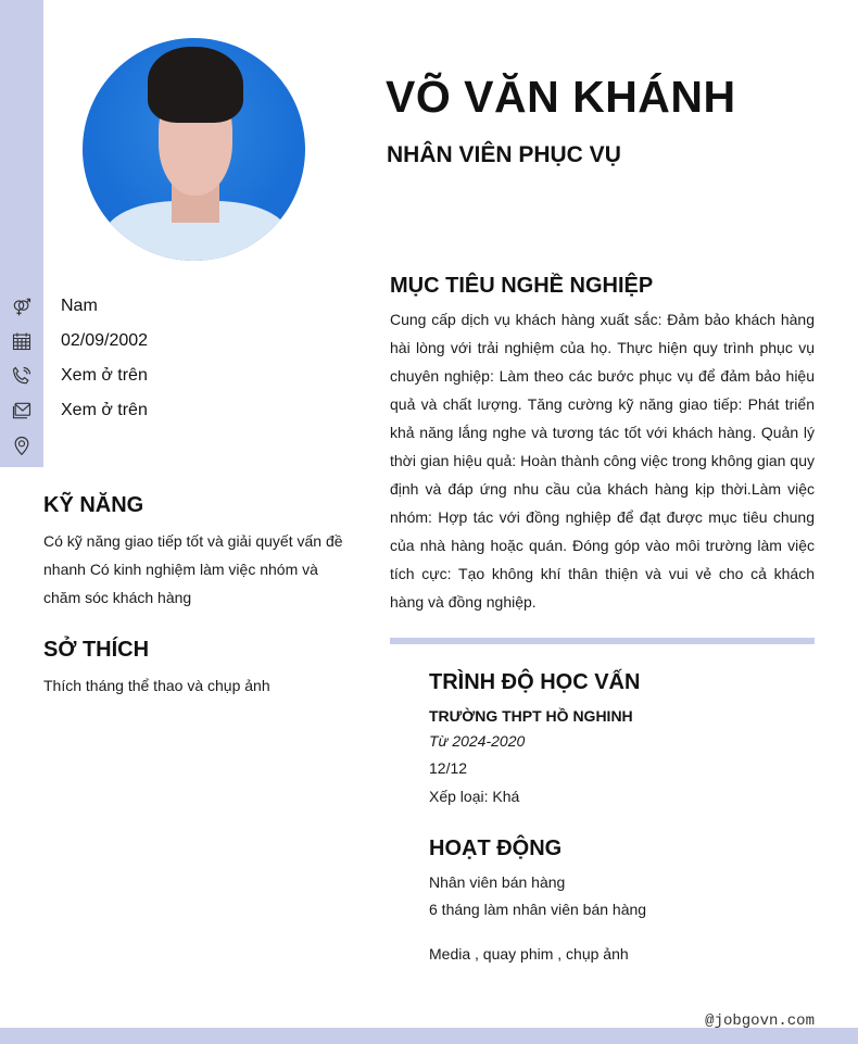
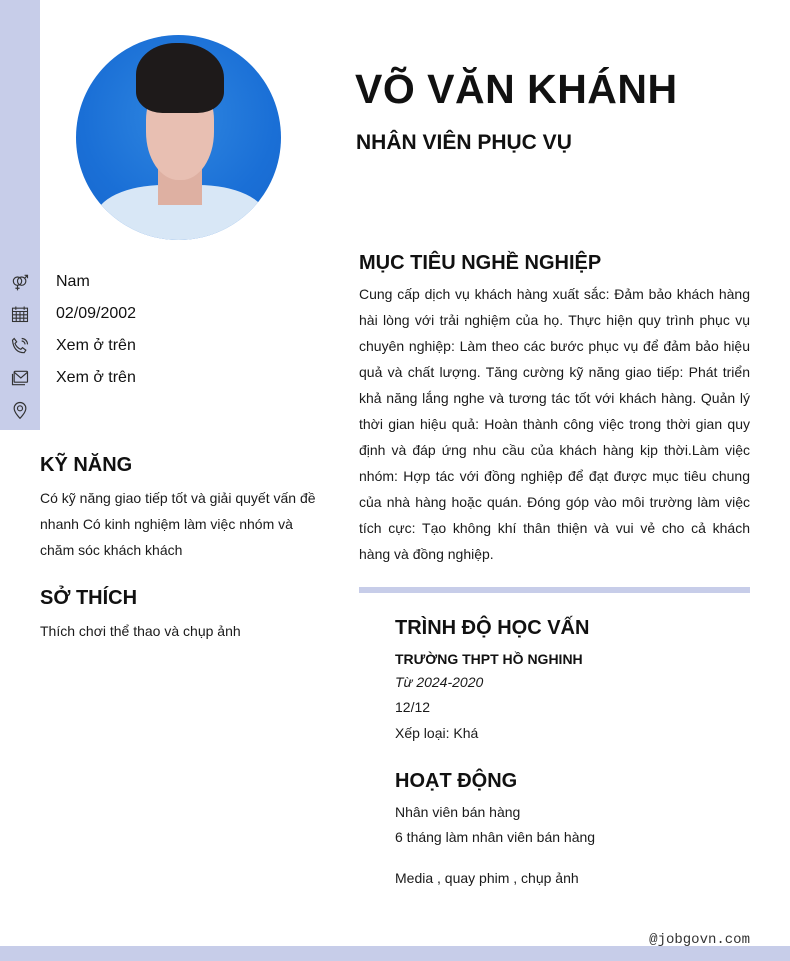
  VÕ VĂN KHÁNH
  NHÂN VIÊN PHỤC VỤ
  Nam
  02/09/2002
  Xem ở trên
  Xem ở trên
  KỸ NĂNG
- Có kỹ năng giao tiếp tốt và giải quyết vấn đề nhanh Có kinh nghiệm làm việc nhóm và chăm sóc khách hàng
+ Có kỹ năng giao tiếp tốt và giải quyết vấn đề nhanh Có kinh nghiệm làm việc nhóm và chăm sóc khách khách
  SỞ THÍCH
- Thích tháng thể thao và chụp ảnh
+ Thích chơi thể thao và chụp ảnh
  MỤC TIÊU NGHỀ NGHIỆP
- Cung cấp dịch vụ khách hàng xuất sắc: Đảm bảo khách hàng hài lòng với trải nghiệm của họ. Thực hiện quy trình phục vụ chuyên nghiệp: Làm theo các bước phục vụ để đảm bảo hiệu quả và chất lượng. Tăng cường kỹ năng giao tiếp: Phát triển khả năng lắng nghe và tương tác tốt với khách hàng. Quản lý thời gian hiệu quả: Hoàn thành công việc trong không gian quy định và đáp ứng nhu cầu của khách hàng kịp thời.Làm việc nhóm: Hợp tác với đồng nghiệp để đạt được mục tiêu chung của nhà hàng hoặc quán. Đóng góp vào môi trường làm việc tích cực: Tạo không khí thân thiện và vui vẻ cho cả khách hàng và đồng nghiệp.
+ Cung cấp dịch vụ khách hàng xuất sắc: Đảm bảo khách hàng hài lòng với trải nghiệm của họ. Thực hiện quy trình phục vụ chuyên nghiệp: Làm theo các bước phục vụ để đảm bảo hiệu quả và chất lượng. Tăng cường kỹ năng giao tiếp: Phát triển khả năng lắng nghe và tương tác tốt với khách hàng. Quản lý thời gian hiệu quả: Hoàn thành công việc trong thời gian quy định và đáp ứng nhu cầu của khách hàng kịp thời.Làm việc nhóm: Hợp tác với đồng nghiệp để đạt được mục tiêu chung của nhà hàng hoặc quán. Đóng góp vào môi trường làm việc tích cực: Tạo không khí thân thiện và vui vẻ cho cả khách hàng và đồng nghiệp.
  TRÌNH ĐỘ HỌC VẤN
  TRƯỜNG THPT HỒ NGHINH
  Từ 2024-2020
  12/12
  Xếp loại: Khá
  HOẠT ĐỘNG
  Nhân viên bán hàng
  6 tháng làm nhân viên bán hàng
  Media , quay phim , chụp ảnh
  @jobgovn.com
